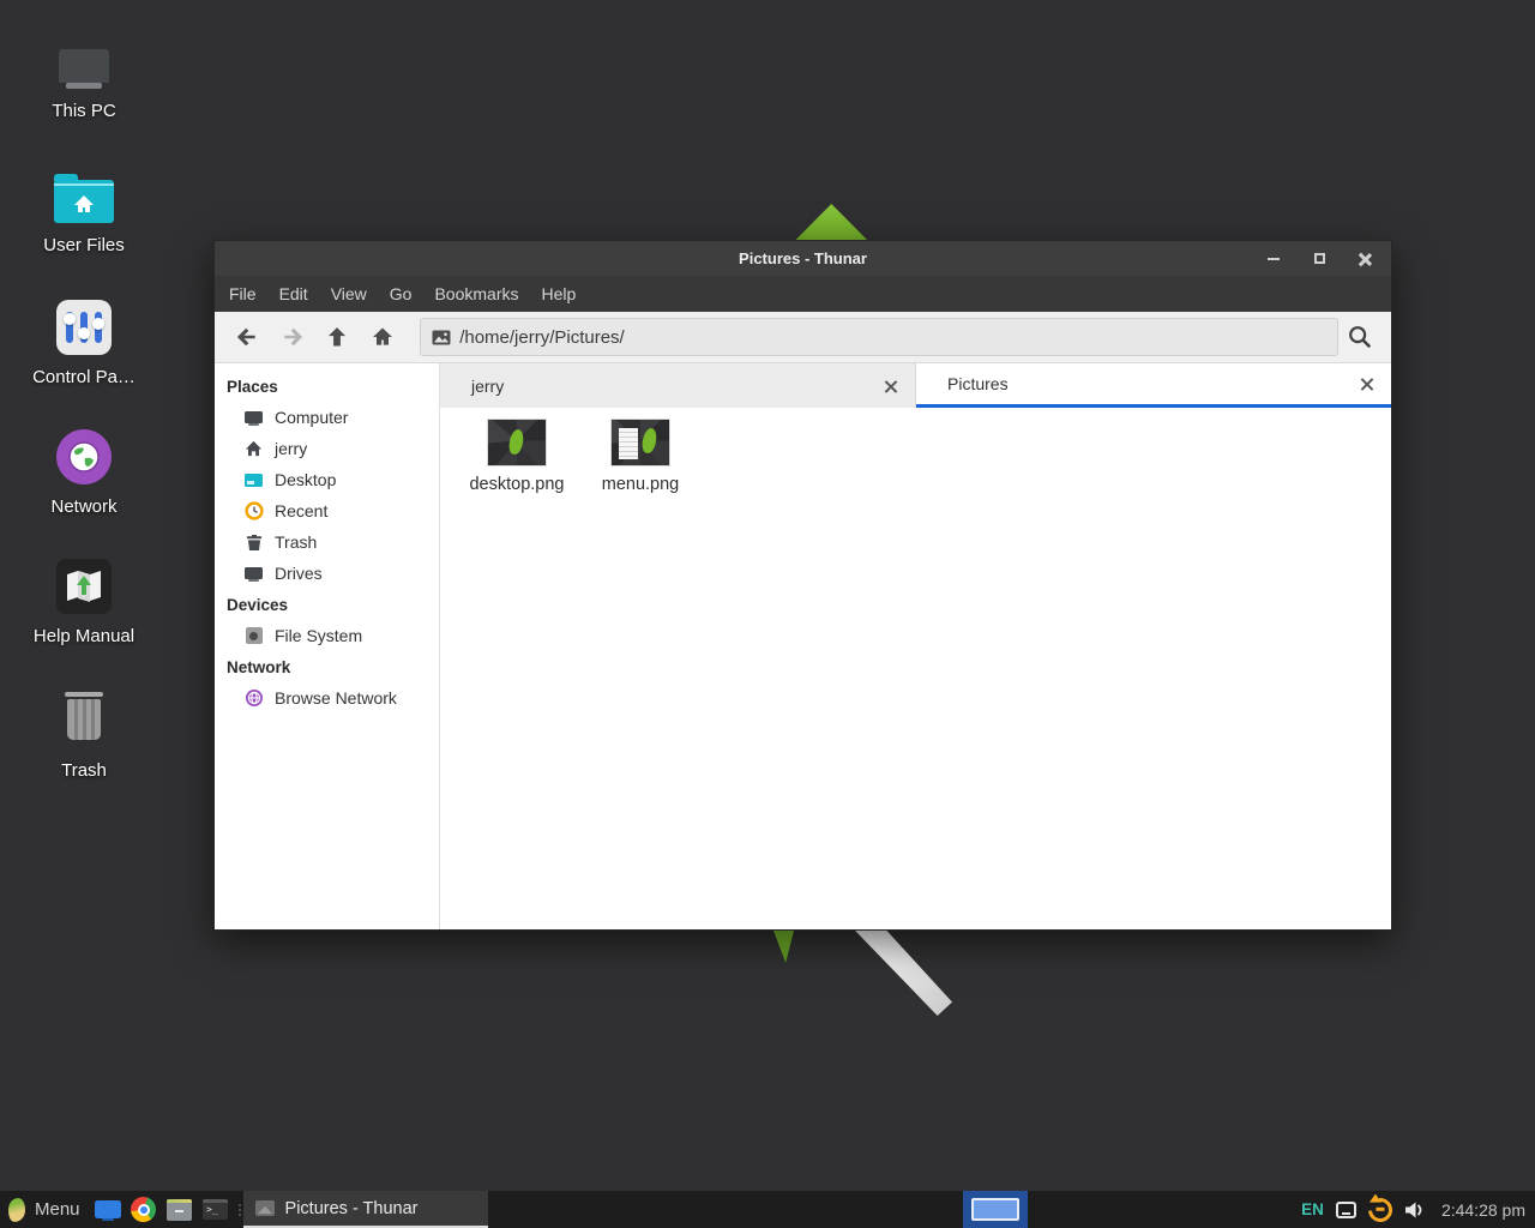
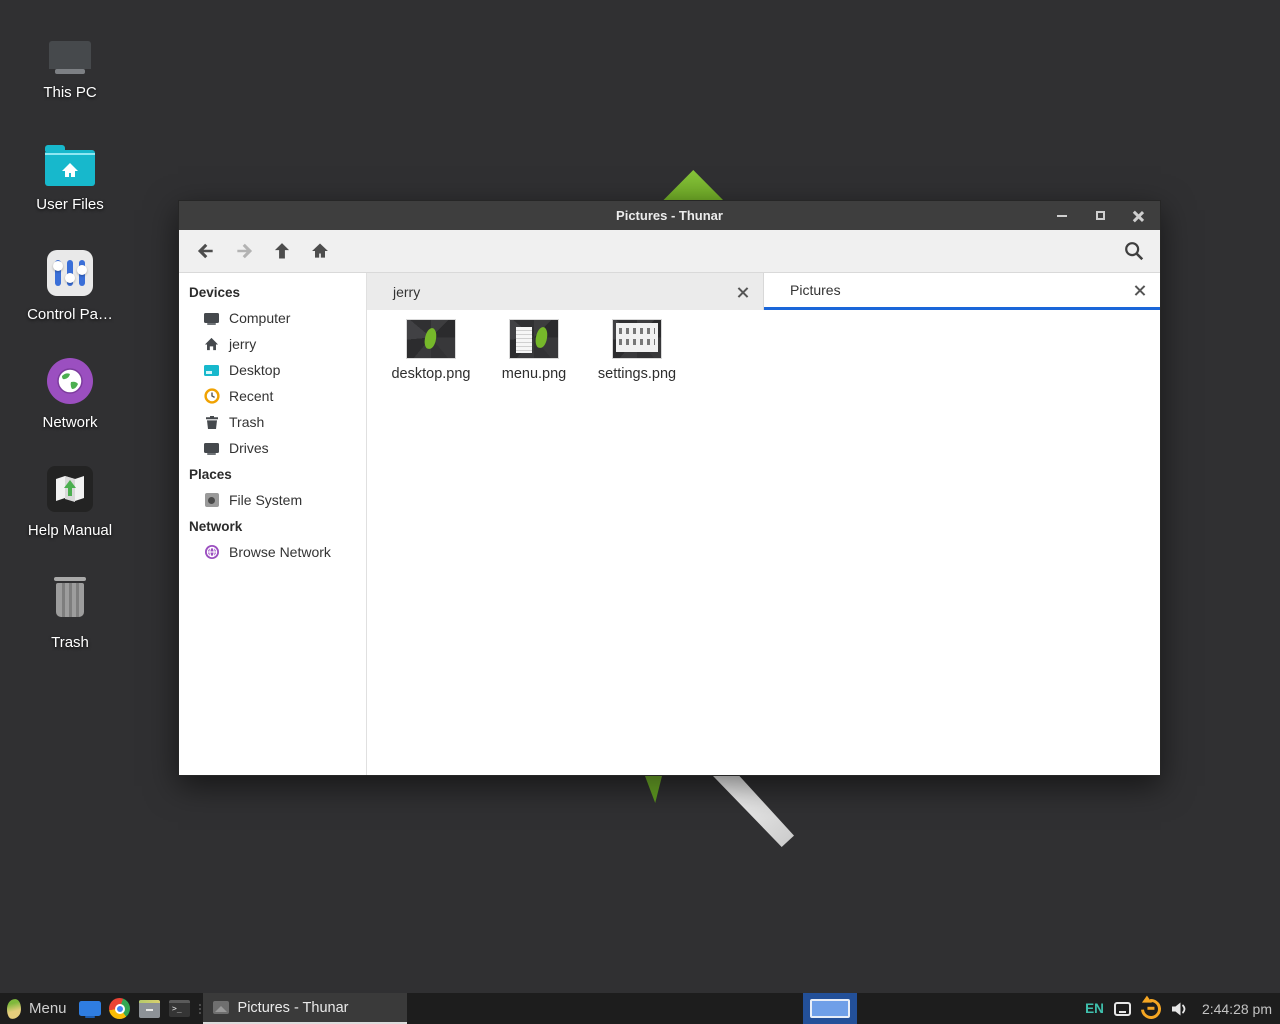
  This PC
  User Files
  Control Pa…
  Network
  Help Manual
  Trash
  Pictures - Thunar
- File
- Edit
- View
- Go
- Bookmarks
- Help
- /home/jerry/Pictures/
- Places
+ Devices
  Computer
  jerry
  Desktop
  Recent
  Trash
  Drives
- Devices
+ Places
  File System
  Network
  Browse Network
  jerry
  Pictures
  desktop.png
  menu.png
+ settings.png
  Menu
  >_
  Pictures - Thunar
  EN
  2:44:28 pm
